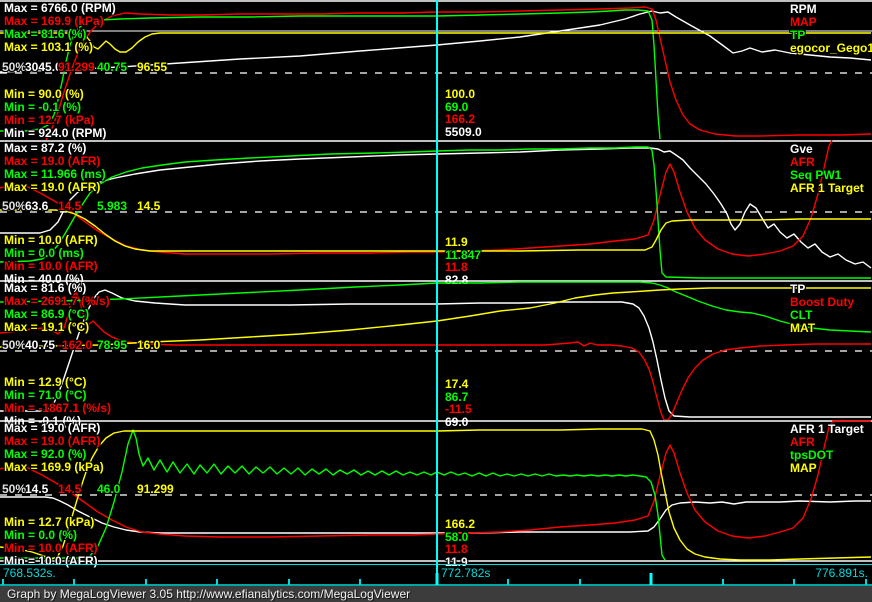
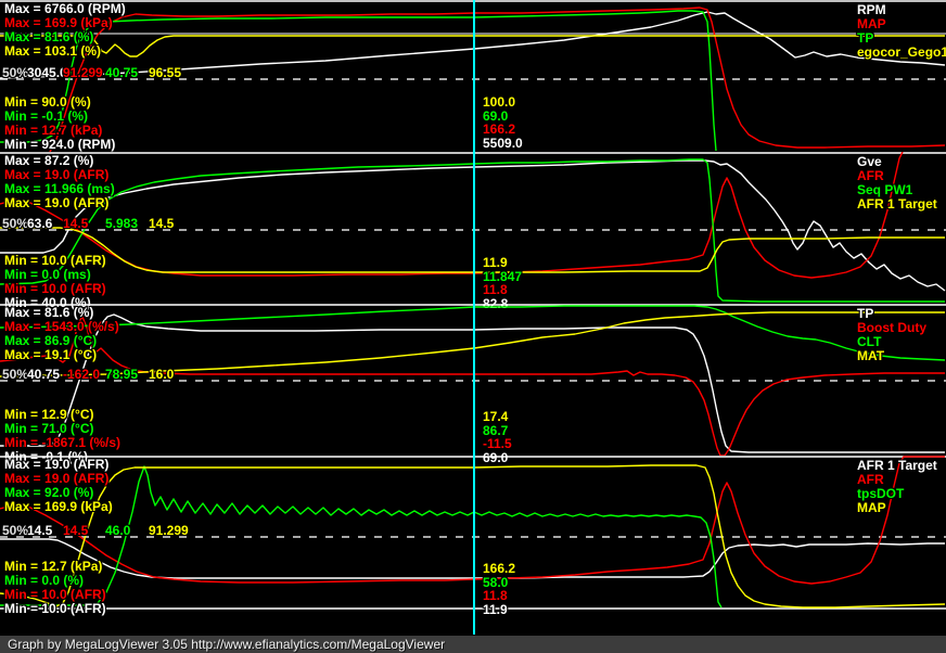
  Max = 6766.0 (RPM)
  Max = 169.9 (kPa)
  Max = 81.6 (%)
  Max = 103.1 (%)
  Min = 90.0 (%)
  Min = -0.1 (%)
  Min = 12.7 (kPa)
  Min = 924.0 (RPM)
  50%
  3045.0
  91.299
  40.75
  96.55
  100.0
  69.0
  166.2
  5509.0
  RPM
  MAP
  TP
  egocor_Gego1
  Max = 87.2 (%)
  Max = 19.0 (AFR)
  Max = 11.966 (ms)
  Max = 19.0 (AFR)
  Min = 10.0 (AFR)
  Min = 0.0 (ms)
  Min = 10.0 (AFR)
  Min = 40.0 (%)
  50%
  63.6
  14.5
  5.983
  14.5
  11.9
  11.847
  11.8
  82.8
  Gve
  AFR
  Seq PW1
  AFR 1 Target
  Max = 81.6 (%)
- Max = 2691.7 (%/s)
+ Max = 1543.0 (%/s)
  Max = 86.9 (°C)
  Max = 19.1 (°C)
  Min = 12.9 (°C)
  Min = 71.0 (°C)
  Min = -1867.1 (%/s)
  50%
  40.75
  -162.0
  78.95
  16.0
  17.4
  86.7
  -11.5
  TP
  Boost Duty
  CLT
  MAT
  Max = 19.0 (AFR)
  Max = 19.0 (AFR)
  Max = 92.0 (%)
  Max = 169.9 (kPa)
  Min = 12.7 (kPa)
  Min = 0.0 (%)
  Min = 10.0 (AFR)
  Min = 10.0 (AFR)
  50%
  14.5
  14.5
  46.0
  91.299
  166.2
  58.0
  11.8
  11.9
  AFR 1 Target
  AFR
  tpsDOT
  MAP
- 768.532s.
- 772.782s
- 776.891s.
  Graph by MegaLogViewer 3.05 http://www.efianalytics.com/MegaLogViewer
